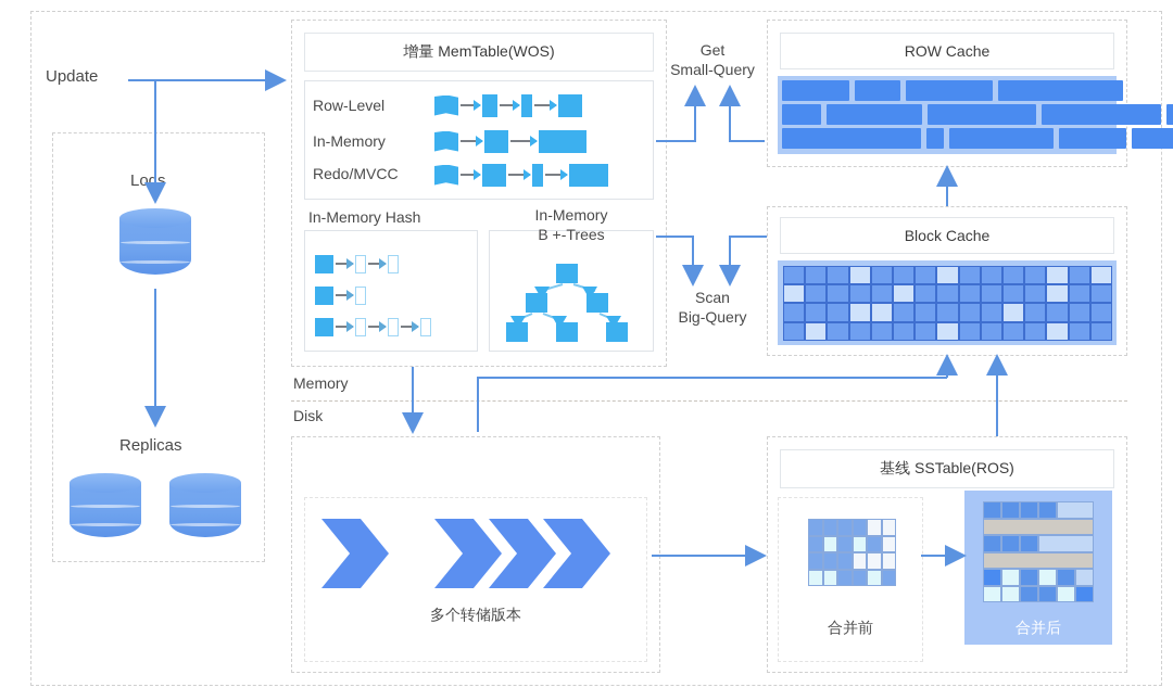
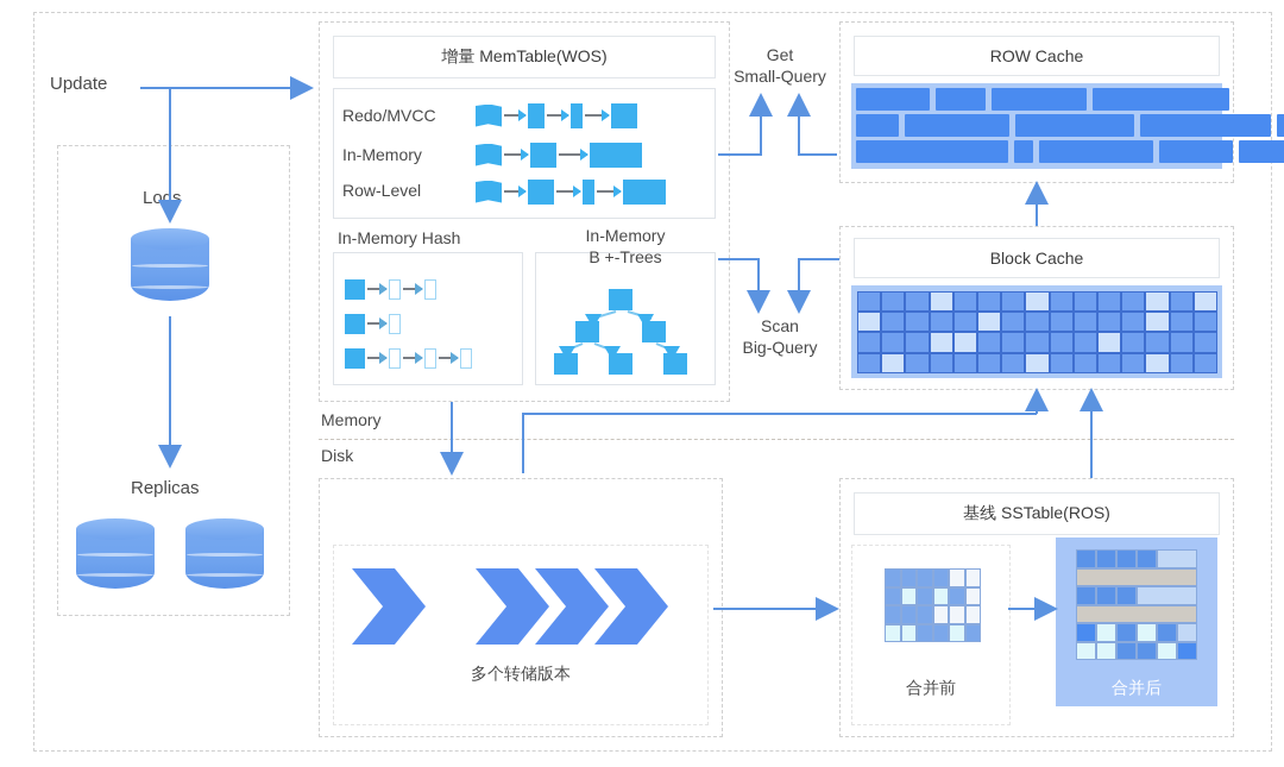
  Update
  Logs
  Replicas
  增量 MemTable(WOS)
- Row-Level
+ Redo/MVCC
  In-Memory
- Redo/MVCC
+ Row-Level
  In-Memory Hash
  In-Memory
  B +-Trees
  Get
  Small-Query
  Scan
  Big-Query
  ROW Cache
  Block Cache
  Memory
  Disk
  多个转储版本
  基线 SSTable(ROS)
  合并前
  合并后
